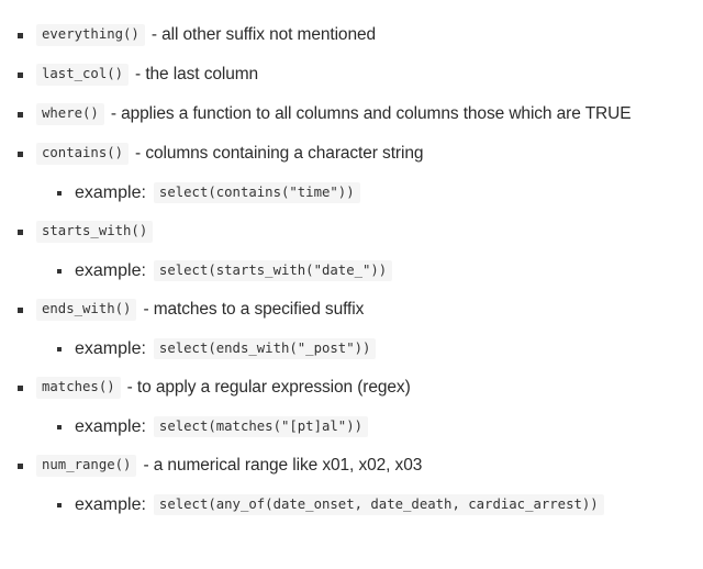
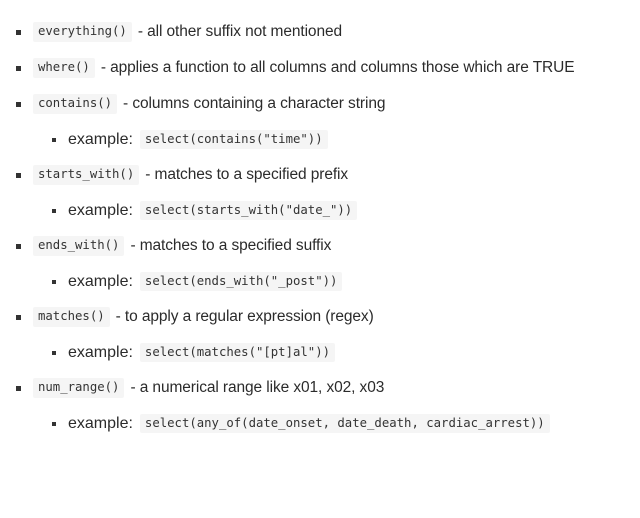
  everything()
  - all other suffix not mentioned
- last_col()
- - the last column
  where()
  - applies a function to all columns and columns those which are TRUE
  contains()
  - columns containing a character string
  example:
  select(contains("time"))
  starts_with()
+ - matches to a specified prefix
  example:
  select(starts_with("date_"))
  ends_with()
  - matches to a specified suffix
  example:
  select(ends_with("_post"))
  matches()
  - to apply a regular expression (regex)
  example:
  select(matches("[pt]al"))
  num_range()
  - a numerical range like x01, x02, x03
  example:
  select(any_of(date_onset, date_death, cardiac_arrest))
